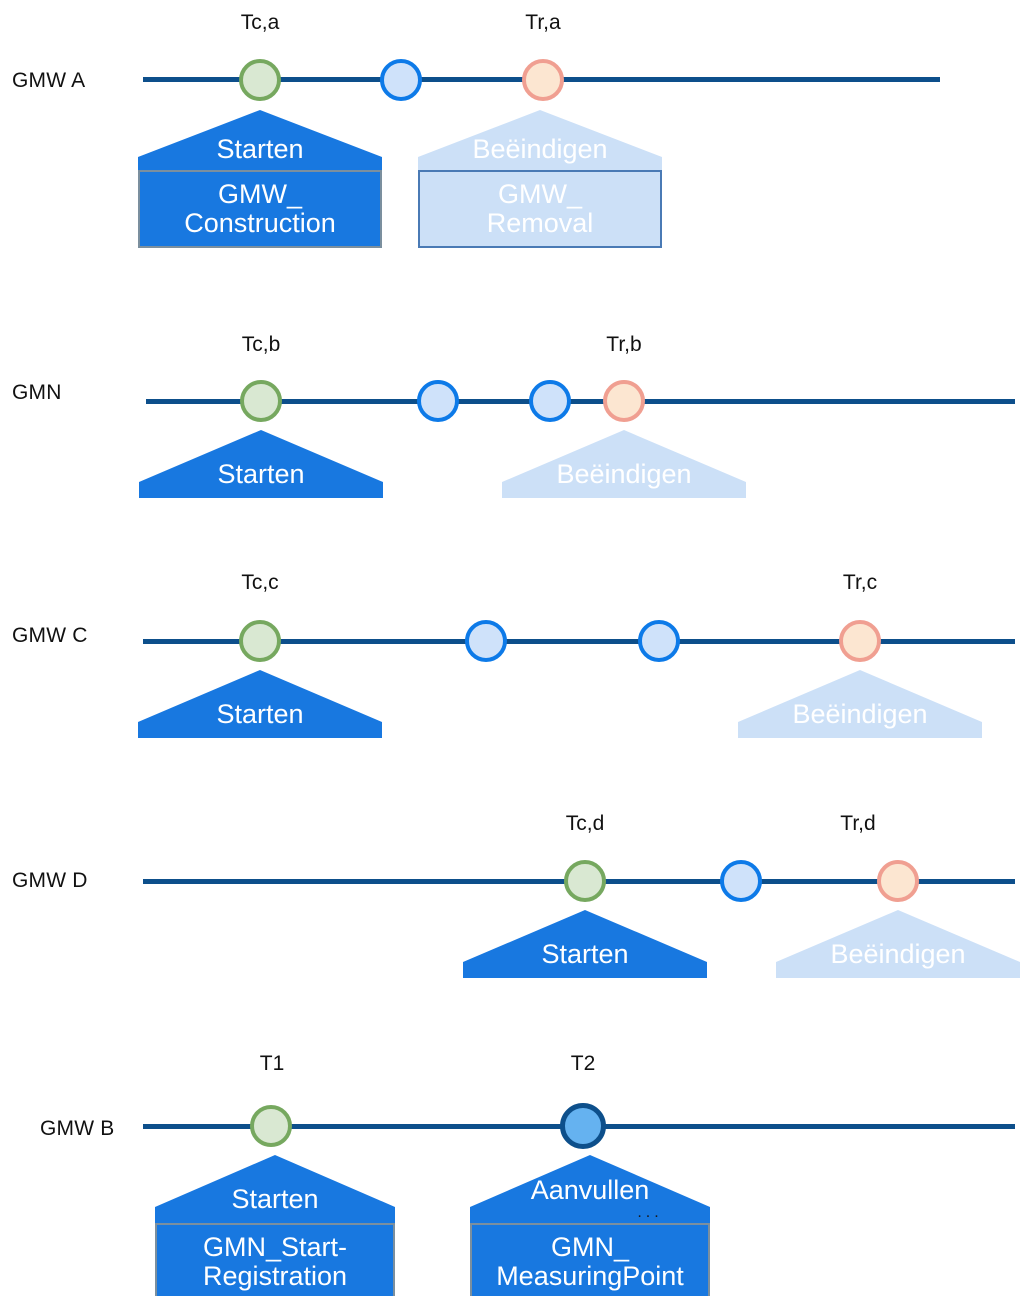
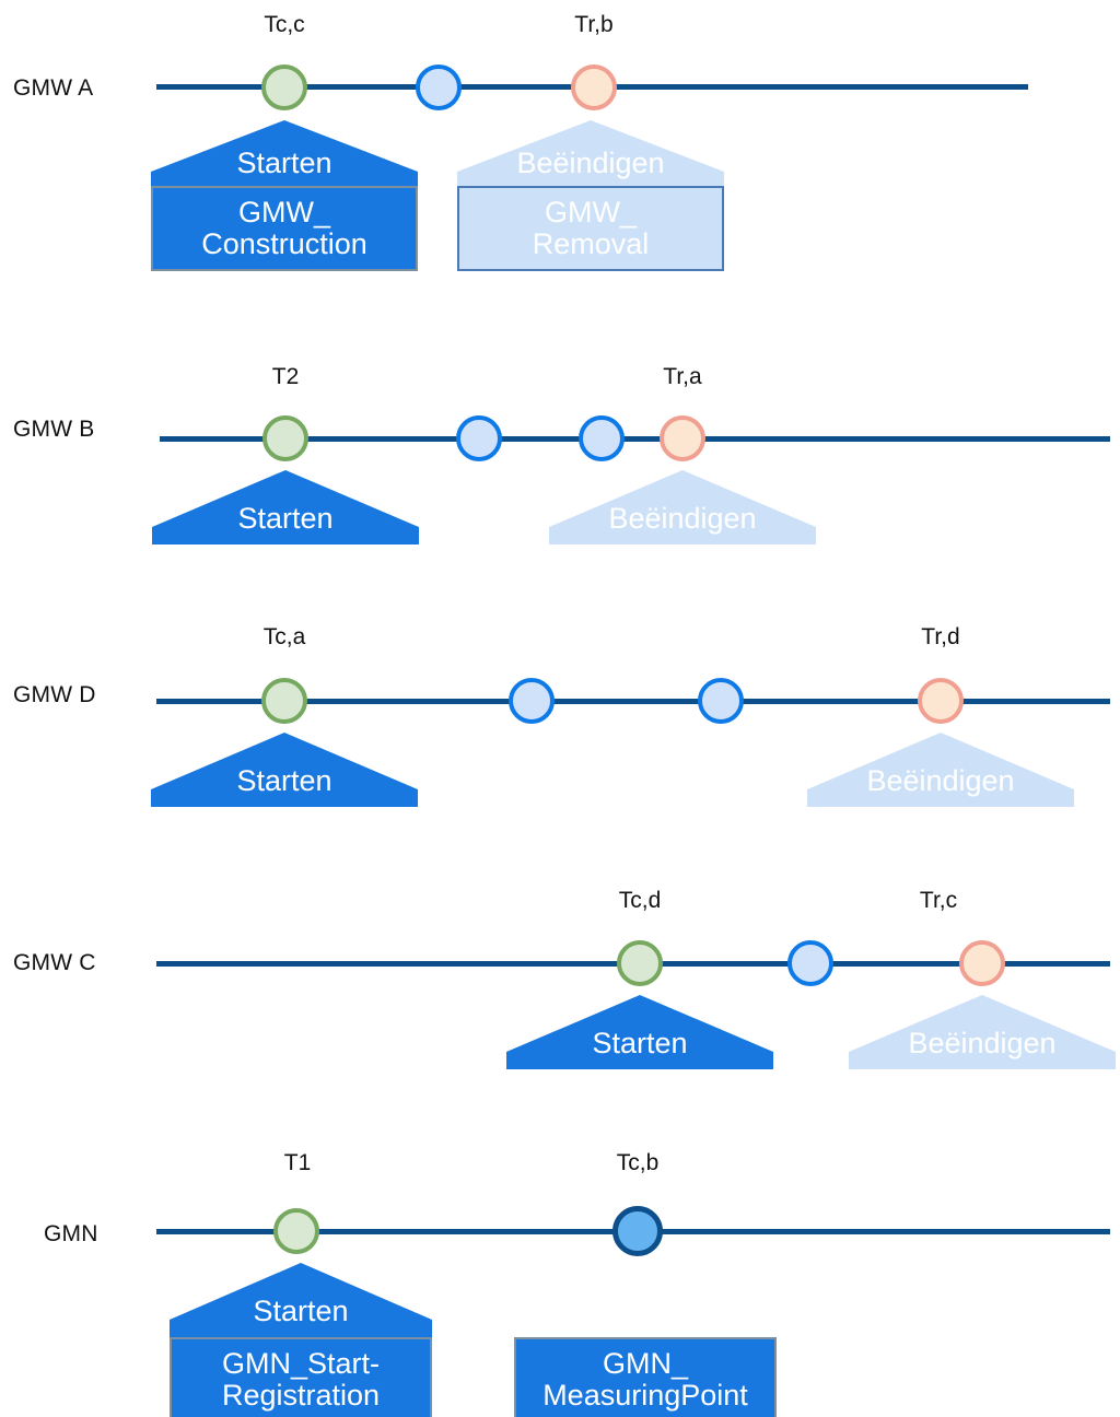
  GMW A
- Tc,a
+ Tc,c
- Tr,a
+ Tr,b
  Starten
  GMW_
  Construction
  Beëindigen
  GMW_
  Removal
- GMN
+ GMW B
- Tc,b
+ T2
- Tr,b
+ Tr,a
  Starten
  Beëindigen
- GMW C
+ GMW D
- Tc,c
+ Tc,a
- Tr,c
+ Tr,d
  Starten
  Beëindigen
- GMW D
+ GMW C
  Tc,d
- Tr,d
+ Tr,c
  Starten
  Beëindigen
- GMW B
+ GMN
  T1
- T2
+ Tc,b
  Starten
  GMN_Start-
  Registration
- Aanvullen
- ...
  GMN_
  MeasuringPoint
